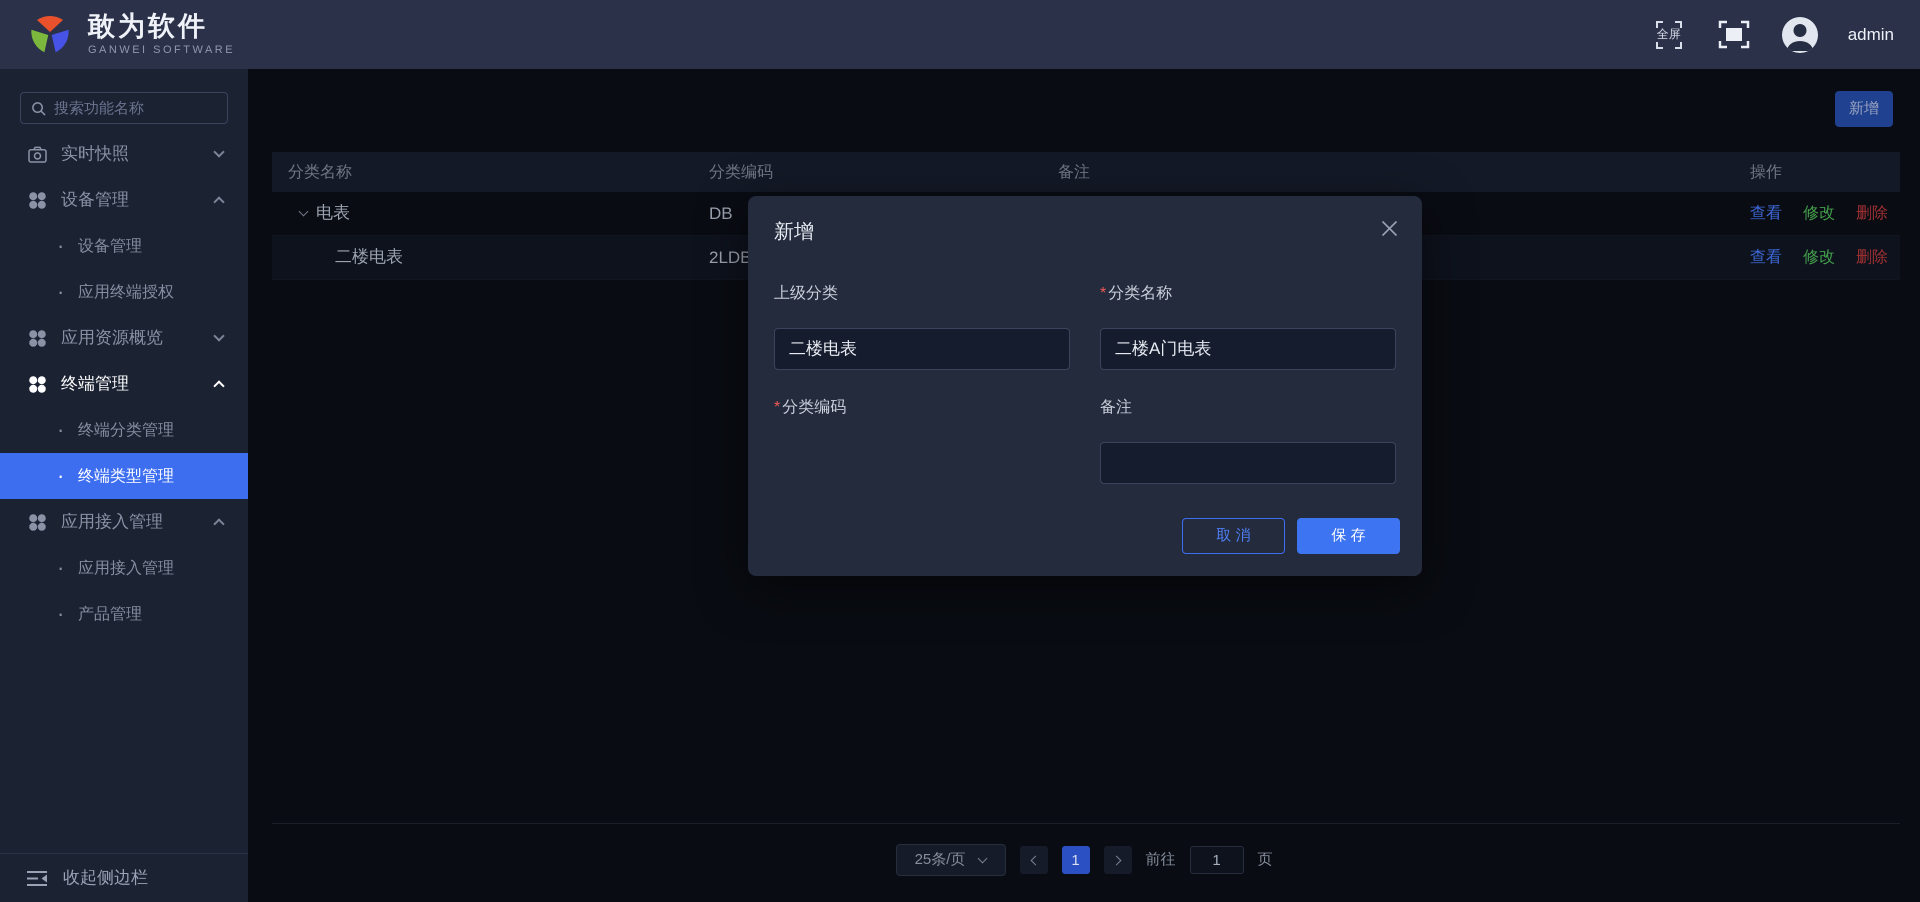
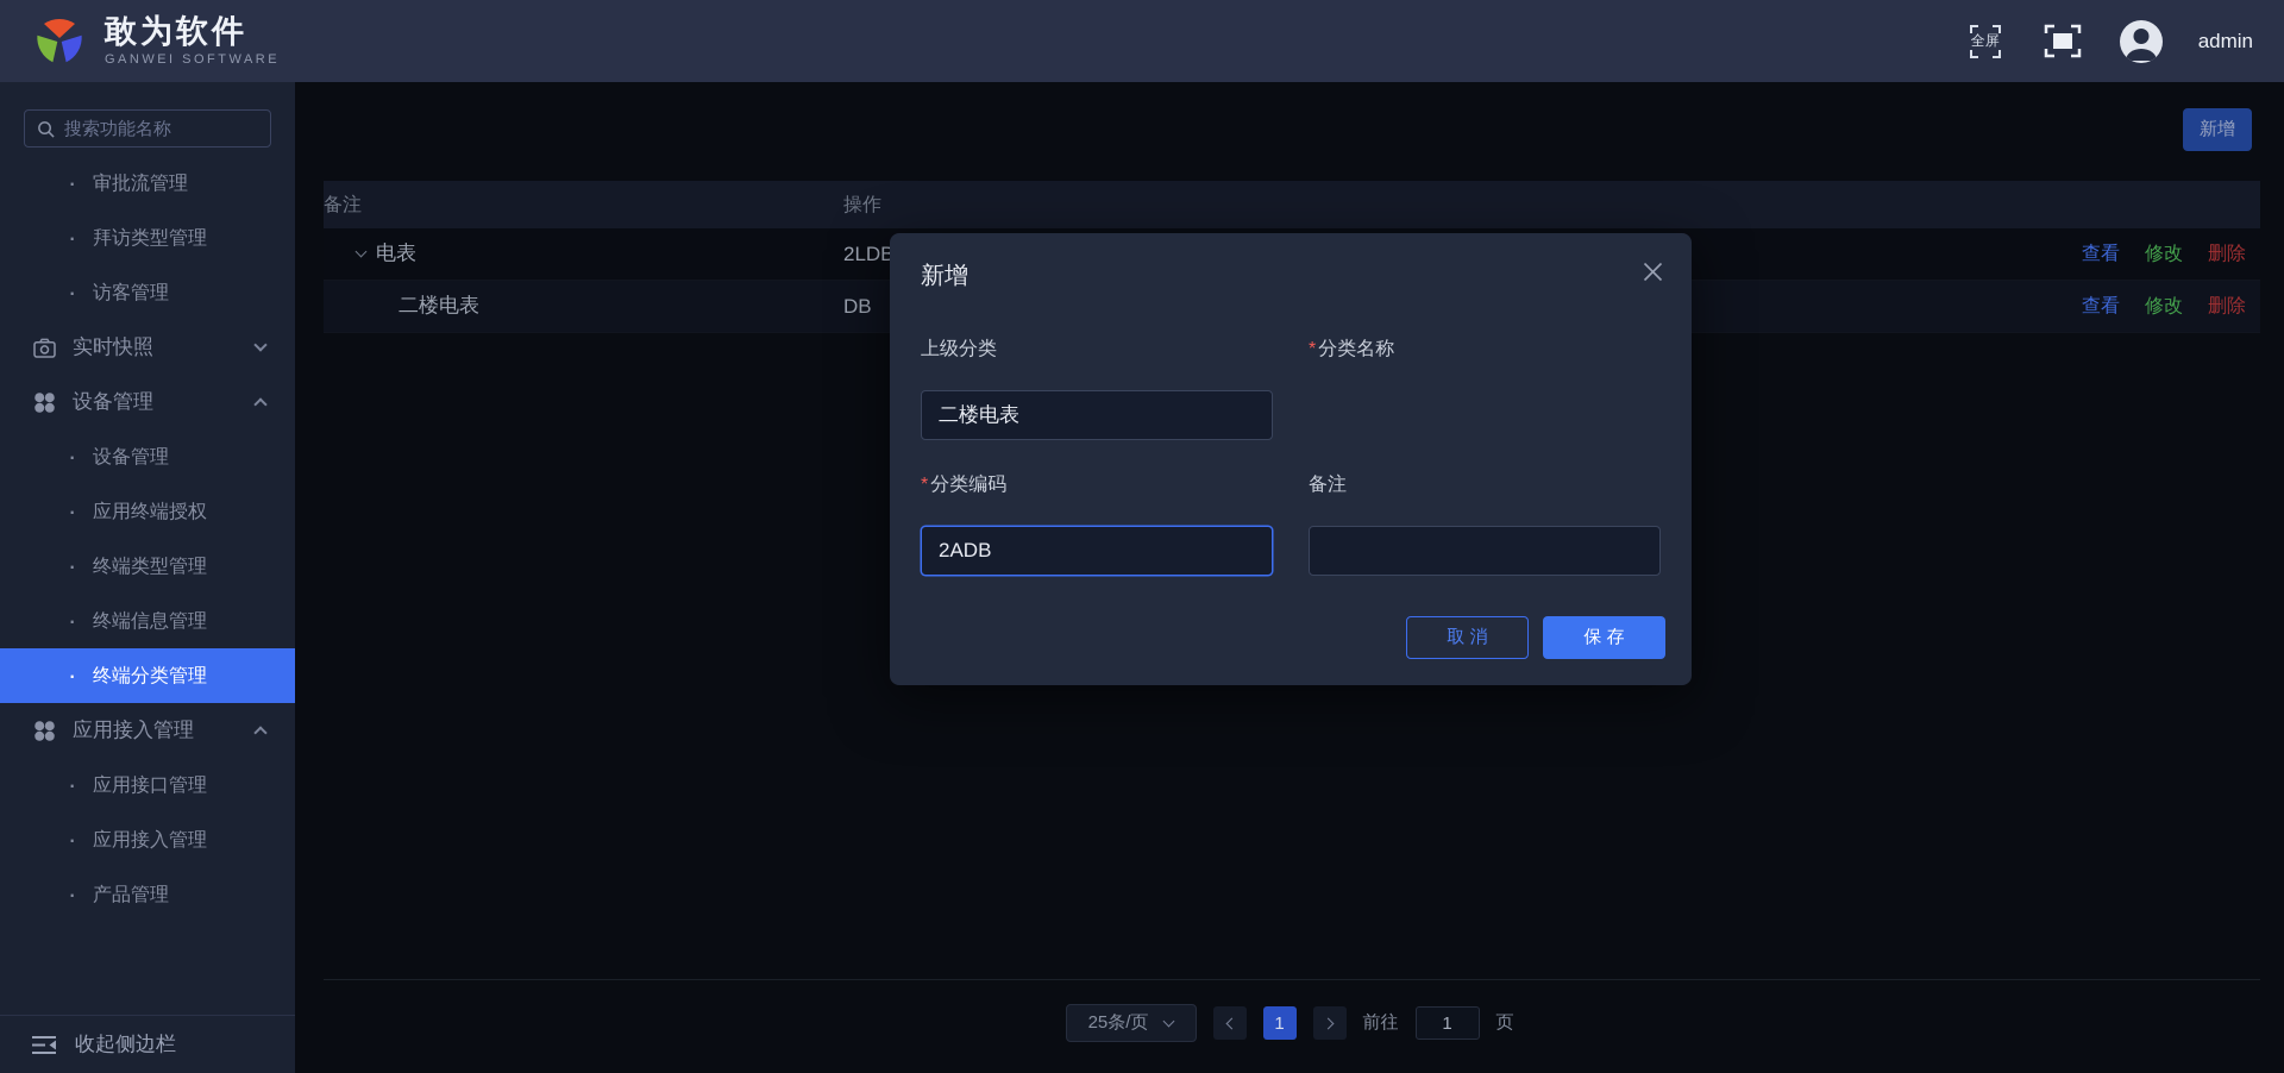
  敢为软件
  GANWEI SOFTWARE
  全屏
  admin
  搜索功能名称
+ 审批流管理
+ 拜访类型管理
+ 访客管理
  实时快照
  设备管理
  设备管理
  应用终端授权
- 应用资源概览
- 终端管理
- 终端分类管理
+ 终端类型管理
+ 终端信息管理
- 终端类型管理
+ 终端分类管理
  应用接入管理
+ 应用接口管理
  应用接入管理
  产品管理
  收起侧边栏
  新增
- 分类名称
- 分类编码
  备注
  操作
  电表
- DB
+ 2LDB
  查看
  修改
  删除
  二楼电表
- 2LDB
+ DB
  查看
  修改
  删除
  25条/页
  1
  前往
  1
  页
  新增
  上级分类
  二楼电表
  *分类名称
- 二楼A门电表
  *分类编码
+ 2ADB
  备注
  取 消
  保 存
